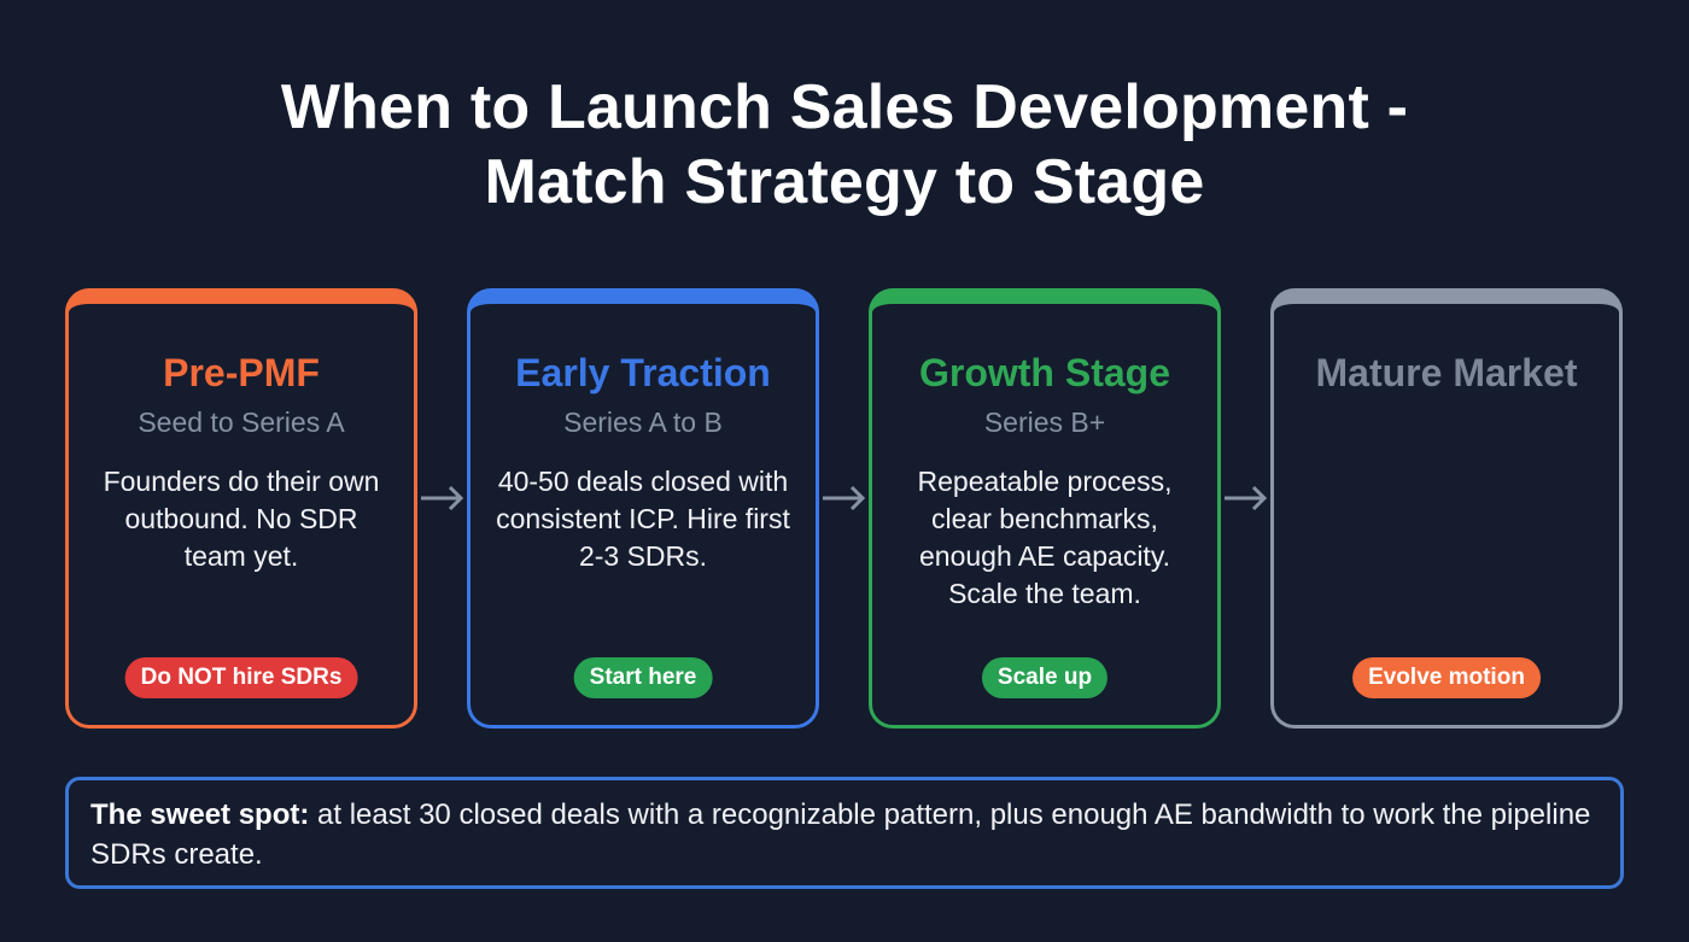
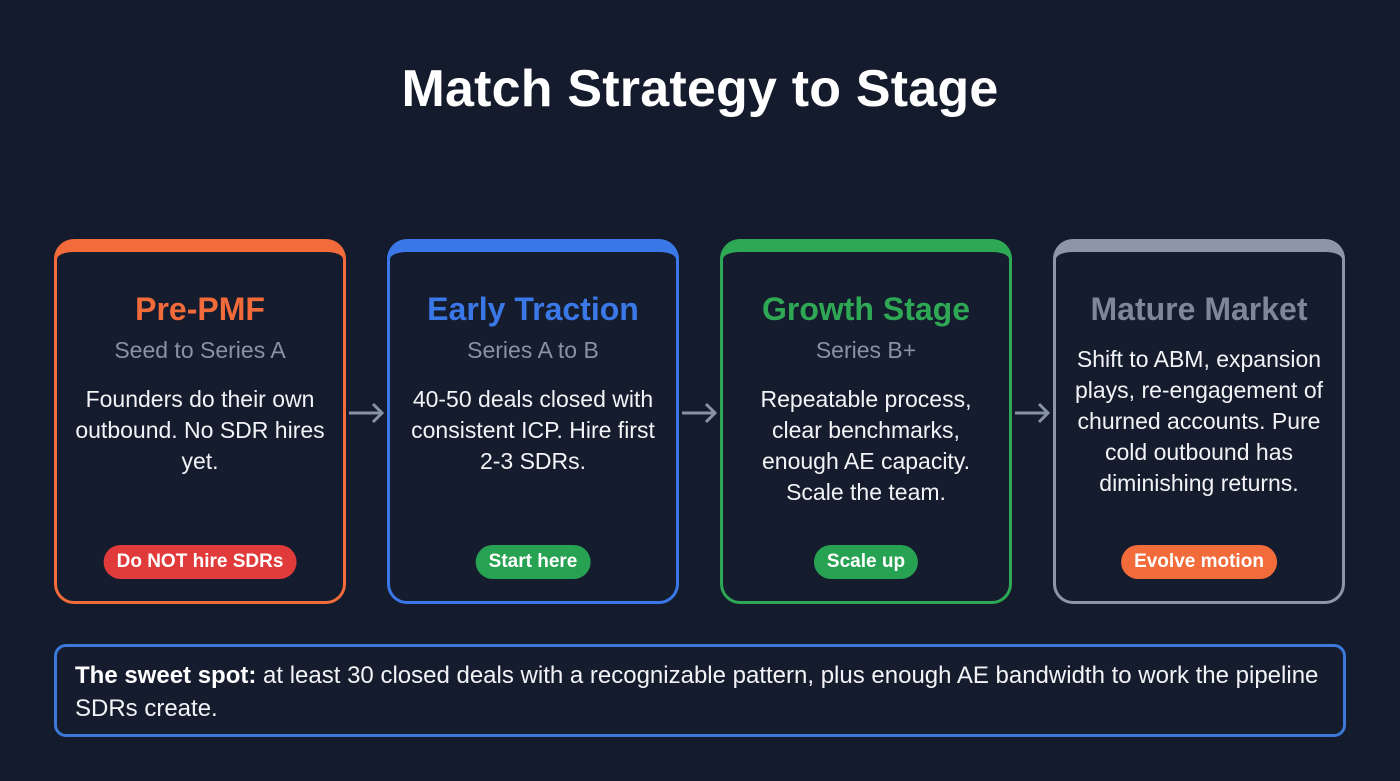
- When to Launch Sales Development -
  Match Strategy to Stage
  Pre-PMF
  Seed to Series A
- Founders do their own outbound. No SDR team yet.
+ Founders do their own outbound. No SDR hires yet.
  Do NOT hire SDRs
  Early Traction
  Series A to B
  40-50 deals closed with consistent ICP. Hire first 2-3 SDRs.
  Start here
  Growth Stage
  Series B+
  Repeatable process, clear benchmarks, enough AE capacity. Scale the team.
  Scale up
  Mature Market
+ Shift to ABM, expansion plays, re-engagement of churned accounts. Pure cold outbound has diminishing returns.
  Evolve motion
  The sweet spot: at least 30 closed deals with a recognizable pattern, plus enough AE bandwidth to work the pipeline SDRs create.
